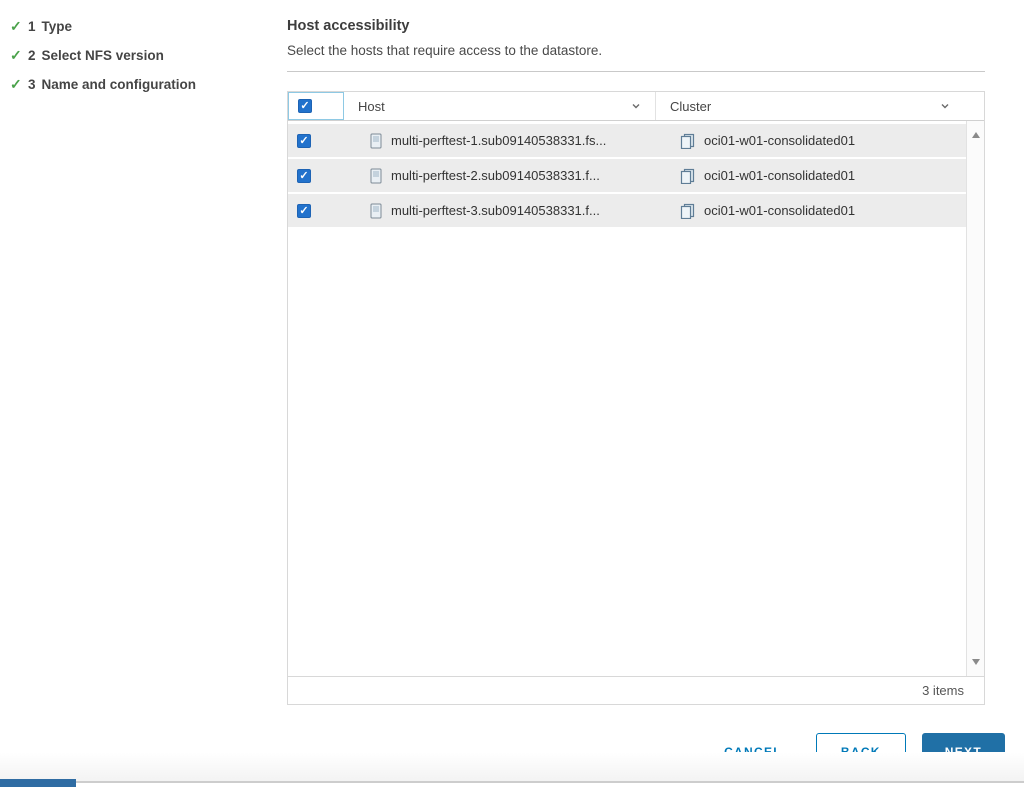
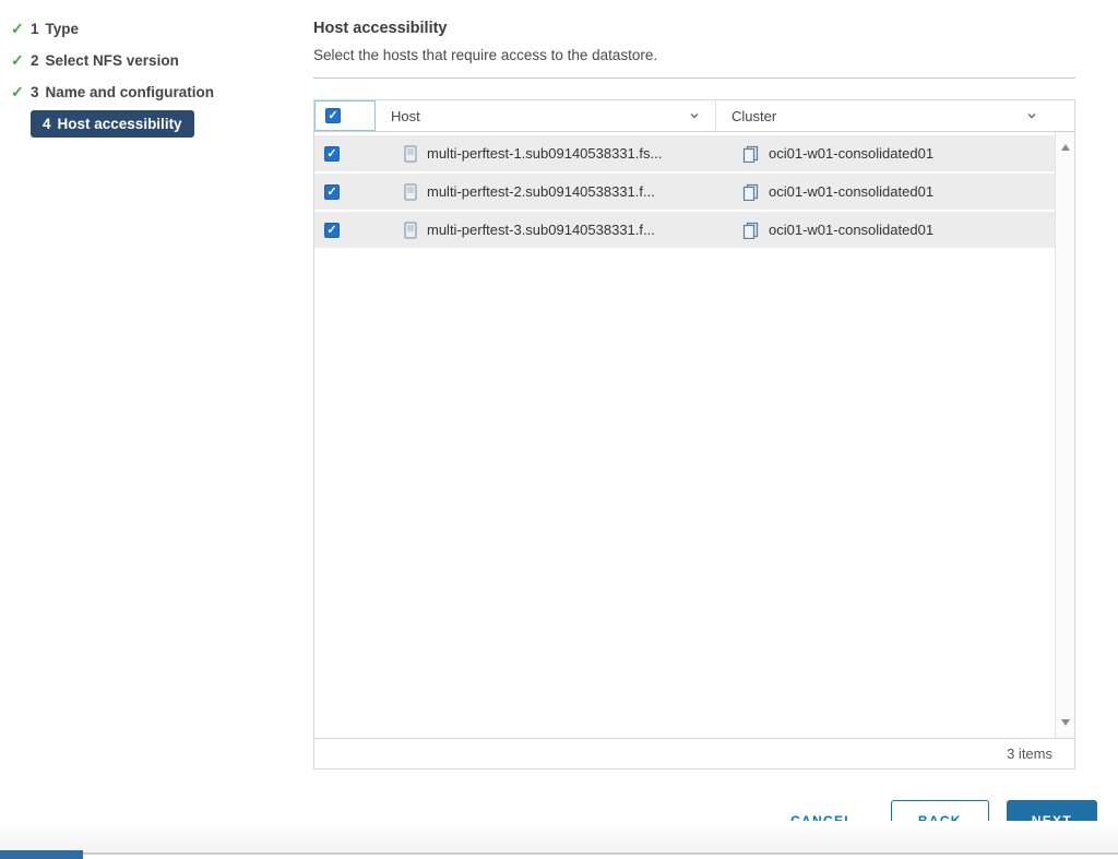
  ✓
  1 Type
  ✓
  2 Select NFS version
  ✓
  3 Name and configuration
+ 4 Host accessibility
  Host accessibility
  Select the hosts that require access to the datastore.
  ✓
  Host
  Cluster
  ✓
  multi-perftest-1.sub09140538331.fs...
  oci01-w01-consolidated01
  ✓
  multi-perftest-2.sub09140538331.f...
  oci01-w01-consolidated01
  ✓
  multi-perftest-3.sub09140538331.f...
  oci01-w01-consolidated01
  3 items
